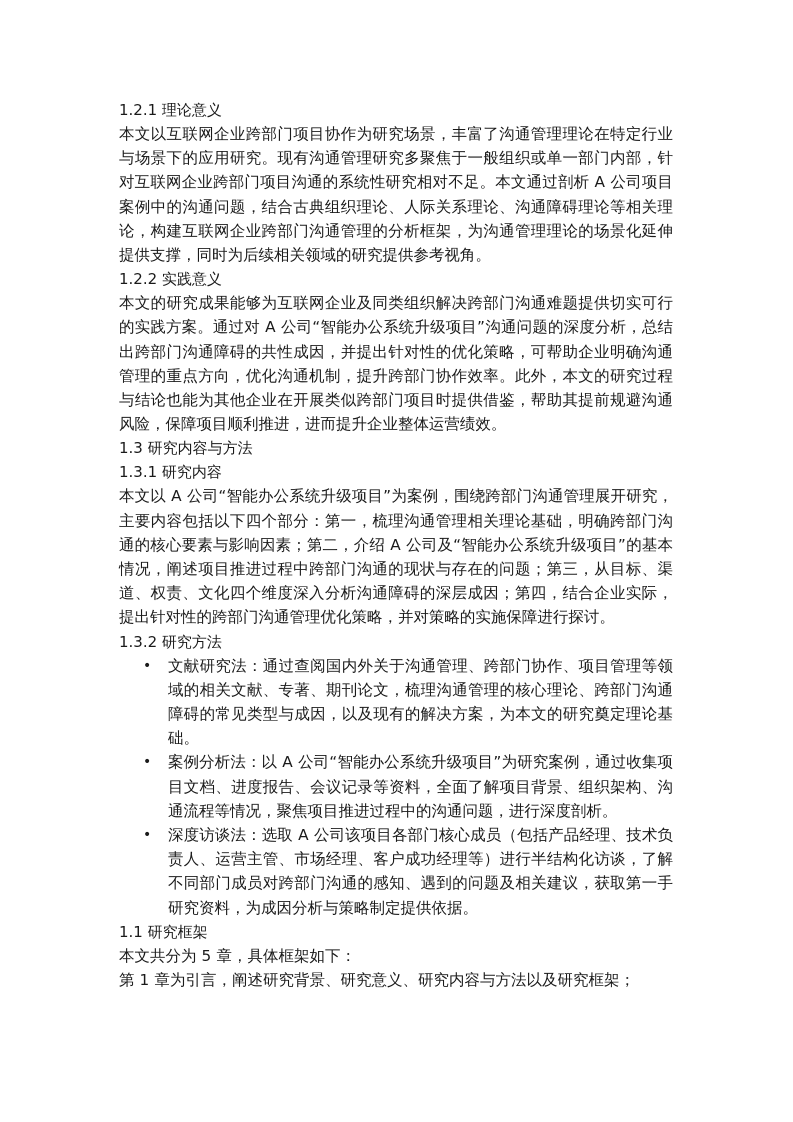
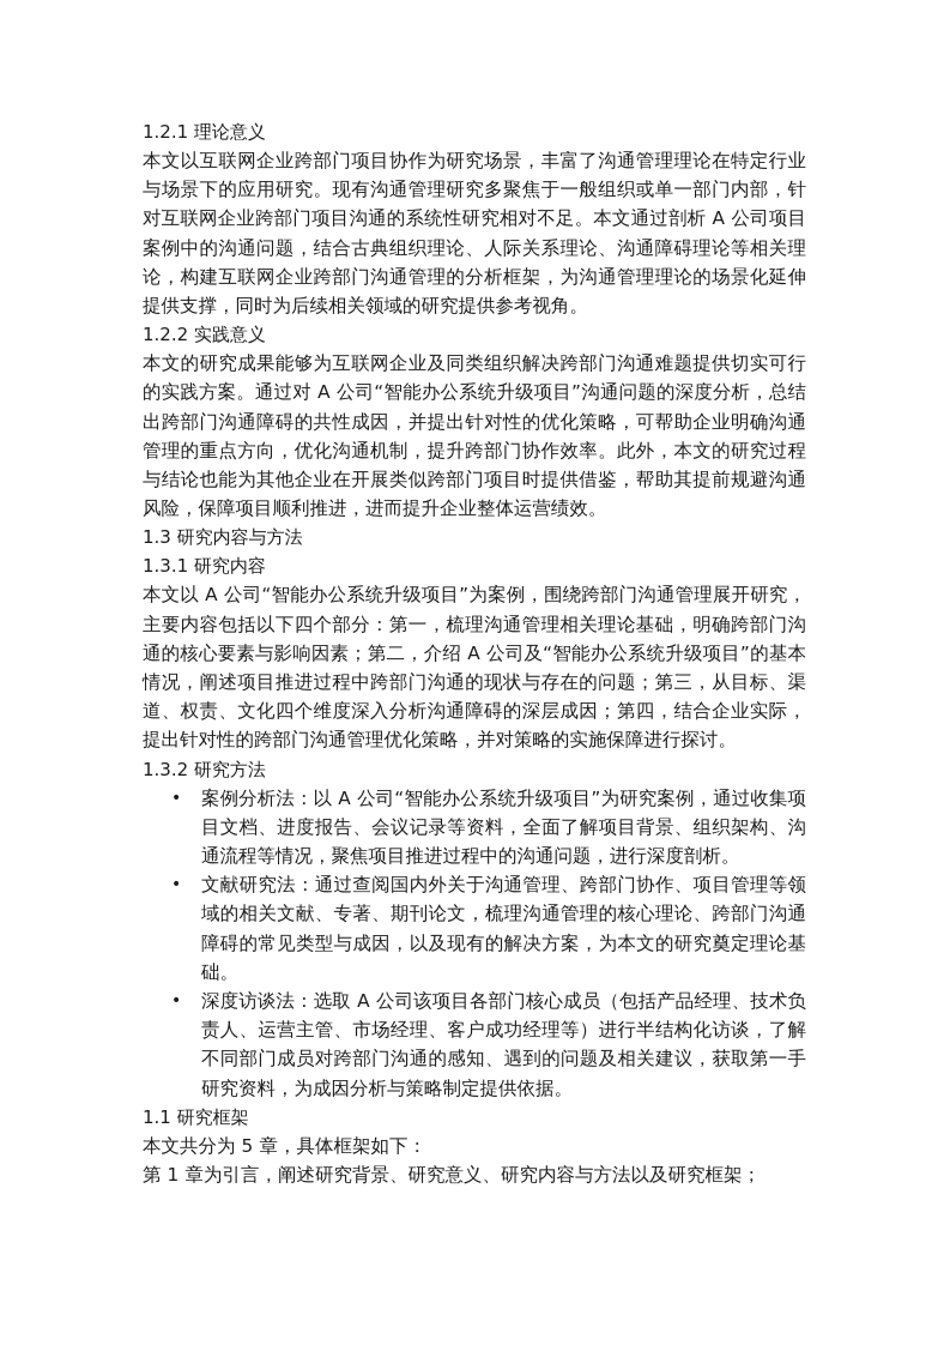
  1.2.1 理论意义
  本文以互联网企业跨部门项目协作为研究场景，丰富了沟通管理理论在特定行业与场景下的应用研究。现有沟通管理研究多聚焦于一般组织或单一部门内部，针对互联网企业跨部门项目沟通的系统性研究相对不足。本文通过剖析 A 公司项目案例中的沟通问题，结合古典组织理论、人际关系理论、沟通障碍理论等相关理论，构建互联网企业跨部门沟通管理的分析框架，为沟通管理理论的场景化延伸提供支撑，同时为后续相关领域的研究提供参考视角。
  1.2.2 实践意义
  本文的研究成果能够为互联网企业及同类组织解决跨部门沟通难题提供切实可行的实践方案。通过对 A 公司“智能办公系统升级项目”沟通问题的深度分析，总结出跨部门沟通障碍的共性成因，并提出针对性的优化策略，可帮助企业明确沟通管理的重点方向，优化沟通机制，提升跨部门协作效率。此外，本文的研究过程与结论也能为其他企业在开展类似跨部门项目时提供借鉴，帮助其提前规避沟通风险，保障项目顺利推进，进而提升企业整体运营绩效。
  1.3 研究内容与方法
  1.3.1 研究内容
  本文以 A 公司“智能办公系统升级项目”为案例，围绕跨部门沟通管理展开研究，主要内容包括以下四个部分：第一，梳理沟通管理相关理论基础，明确跨部门沟通的核心要素与影响因素；第二，介绍 A 公司及“智能办公系统升级项目”的基本情况，阐述项目推进过程中跨部门沟通的现状与存在的问题；第三，从目标、渠道、权责、文化四个维度深入分析沟通障碍的深层成因；第四，结合企业实际，提出针对性的跨部门沟通管理优化策略，并对策略的实施保障进行探讨。
  1.3.2 研究方法
  •
- 文献研究法：通过查阅国内外关于沟通管理、跨部门协作、项目管理等领域的相关文献、专著、期刊论文，梳理沟通管理的核心理论、跨部门沟通障碍的常见类型与成因，以及现有的解决方案，为本文的研究奠定理论基础。
+ 案例分析法：以 A 公司“智能办公系统升级项目”为研究案例，通过收集项目文档、进度报告、会议记录等资料，全面了解项目背景、组织架构、沟通流程等情况，聚焦项目推进过程中的沟通问题，进行深度剖析。
  •
- 案例分析法：以 A 公司“智能办公系统升级项目”为研究案例，通过收集项目文档、进度报告、会议记录等资料，全面了解项目背景、组织架构、沟通流程等情况，聚焦项目推进过程中的沟通问题，进行深度剖析。
+ 文献研究法：通过查阅国内外关于沟通管理、跨部门协作、项目管理等领域的相关文献、专著、期刊论文，梳理沟通管理的核心理论、跨部门沟通障碍的常见类型与成因，以及现有的解决方案，为本文的研究奠定理论基础。
  •
  深度访谈法：选取 A 公司该项目各部门核心成员（包括产品经理、技术负责人、运营主管、市场经理、客户成功经理等）进行半结构化访谈，了解不同部门成员对跨部门沟通的感知、遇到的问题及相关建议，获取第一手研究资料，为成因分析与策略制定提供依据。
  1.1 研究框架
  本文共分为 5 章，具体框架如下：
  第 1 章为引言，阐述研究背景、研究意义、研究内容与方法以及研究框架；
